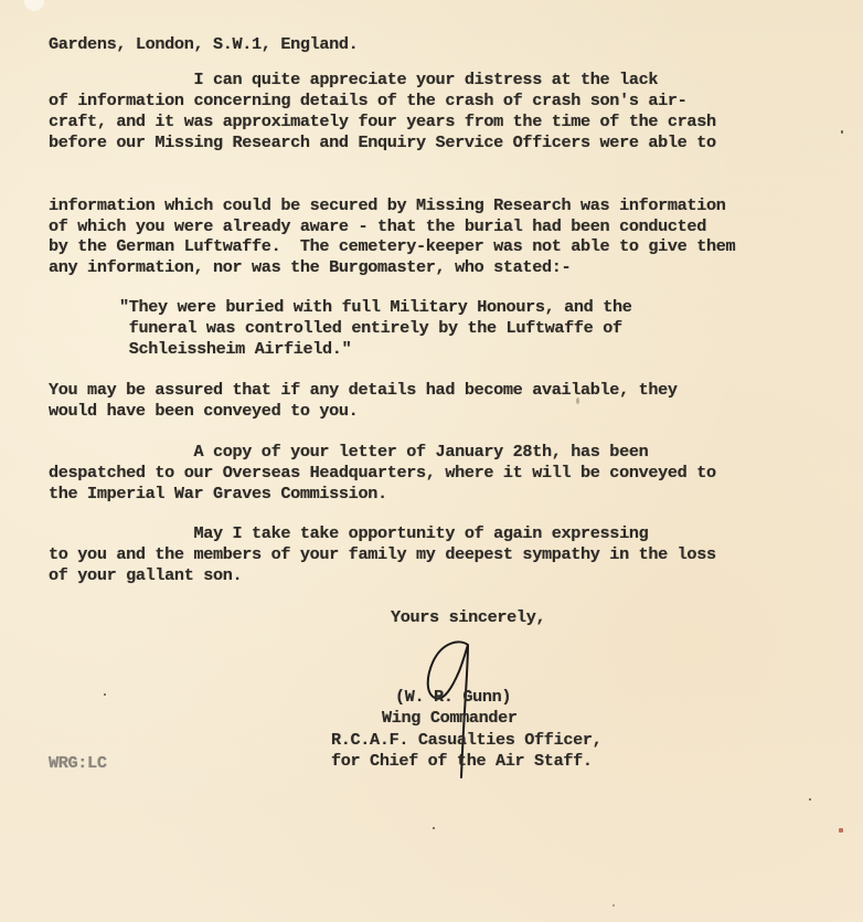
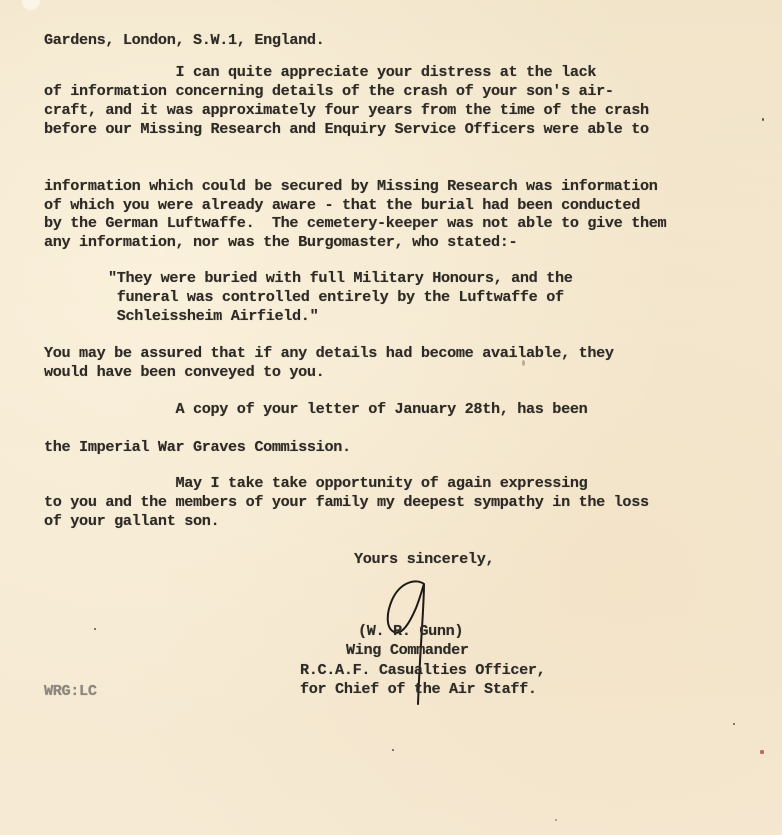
  Gardens, London, S.W.1, England.
  I can quite appreciate your distress at the lack
- of information concerning details of the crash of crash son's air-
+ of information concerning details of the crash of your son's air-
  craft, and it was approximately four years from the time of the crash
  before our Missing Research and Enquiry Service Officers were able to
  information which could be secured by Missing Research was information
  of which you were already aware - that the burial had been conducted
  by the German Luftwaffe. The cemetery-keeper was not able to give them
  any information, nor was the Burgomaster, who stated:-
  "They were buried with full Military Honours, and the
  funeral was controlled entirely by the Luftwaffe of
  Schleissheim Airfield."
  You may be assured that if any details had become available, they
  would have been conveyed to you.
  A copy of your letter of January 28th, has been
- despatched to our Overseas Headquarters, where it will be conveyed to
  the Imperial War Graves Commission.
  May I take take opportunity of again expressing
  to you and the members of your family my deepest sympathy in the loss
  of your gallant son.
  Yours sincerely,
  (W. R. Gunn)
  Wing Commander
  R.C.A.F. Casualties Officer,
  for Chief of the Air Staff.
  WRG:LC
